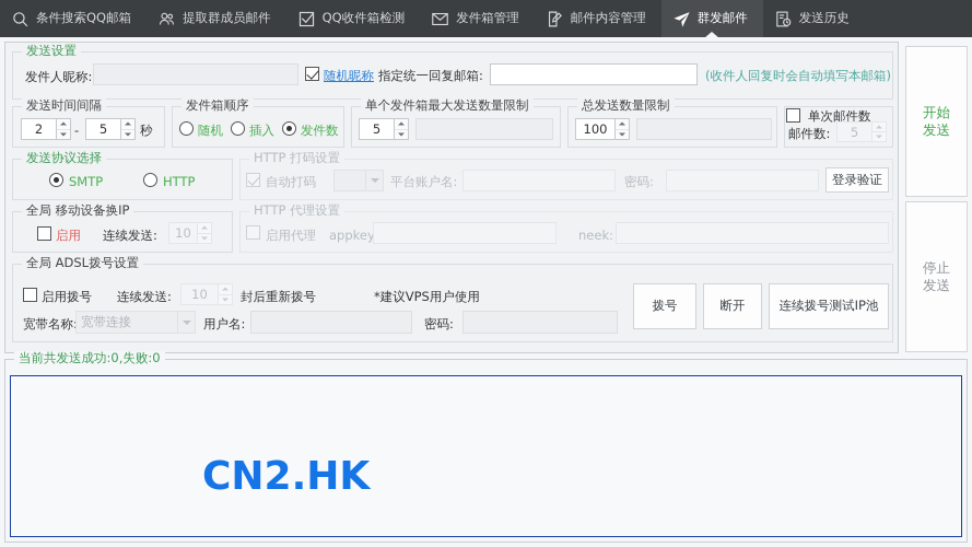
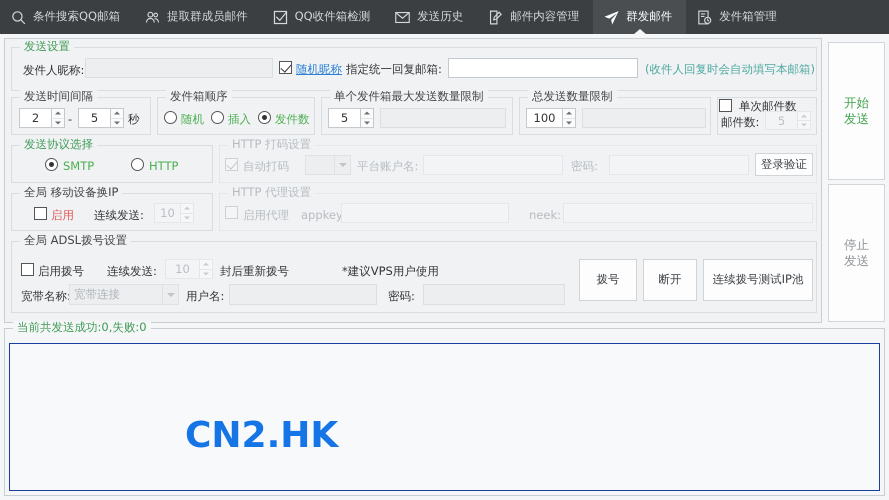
  条件搜索QQ邮箱
  提取群成员邮件
  QQ收件箱检测
- 发件箱管理
+ 发送历史
  邮件内容管理
  群发邮件
- 发送历史
+ 发件箱管理
  发送设置
  发件人昵称:
  随机昵称
  指定统一回复邮箱:
  (收件人回复时会自动填写本邮箱)
  发送时间间隔
  2
  -
  5
  秒
  发件箱顺序
  随机
  插入
  发件数
  单个发件箱最大发送数量限制
  5
  总发送数量限制
  100
  单次邮件数
  邮件数:
  5
  发送协议选择
  SMTP
  HTTP
  HTTP 打码设置
  自动打码
  平台账户名:
  密码:
  登录验证
  全局 移动设备换IP
  启用
  连续发送:
  10
  HTTP 代理设置
  启用代理
  appkey
  neek:
  全局 ADSL拨号设置
  启用拨号
  连续发送:
  10
  封后重新拨号
  *建议VPS用户使用
  宽带名称
  宽带连接
  用户名:
  密码:
  拨号
  断开
  连续拨号测试IP池
  开始
  发送
  停止
  发送
  当前共发送成功:0,失败:0
  CN2.HK
